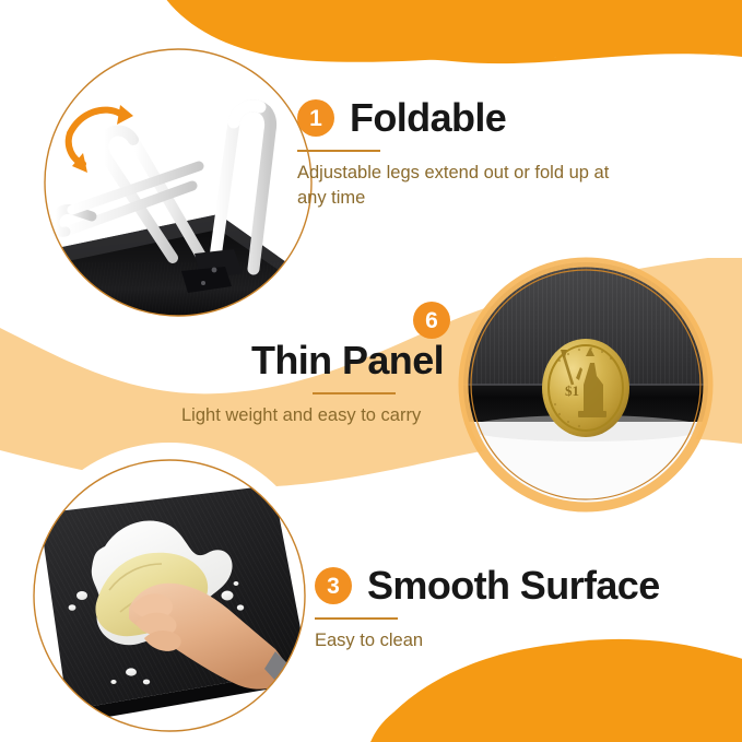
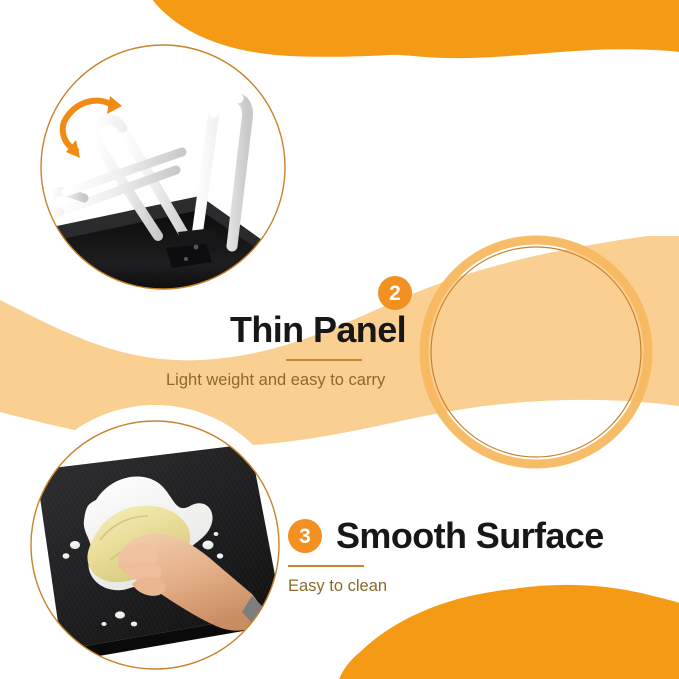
- $1
- 1
- Foldable
- Adjustable legs extend out or fold up at any time
- 6
+ 2
  Thin Panel
  Light weight and easy to carry
  3
  Smooth Surface
  Easy to clean
